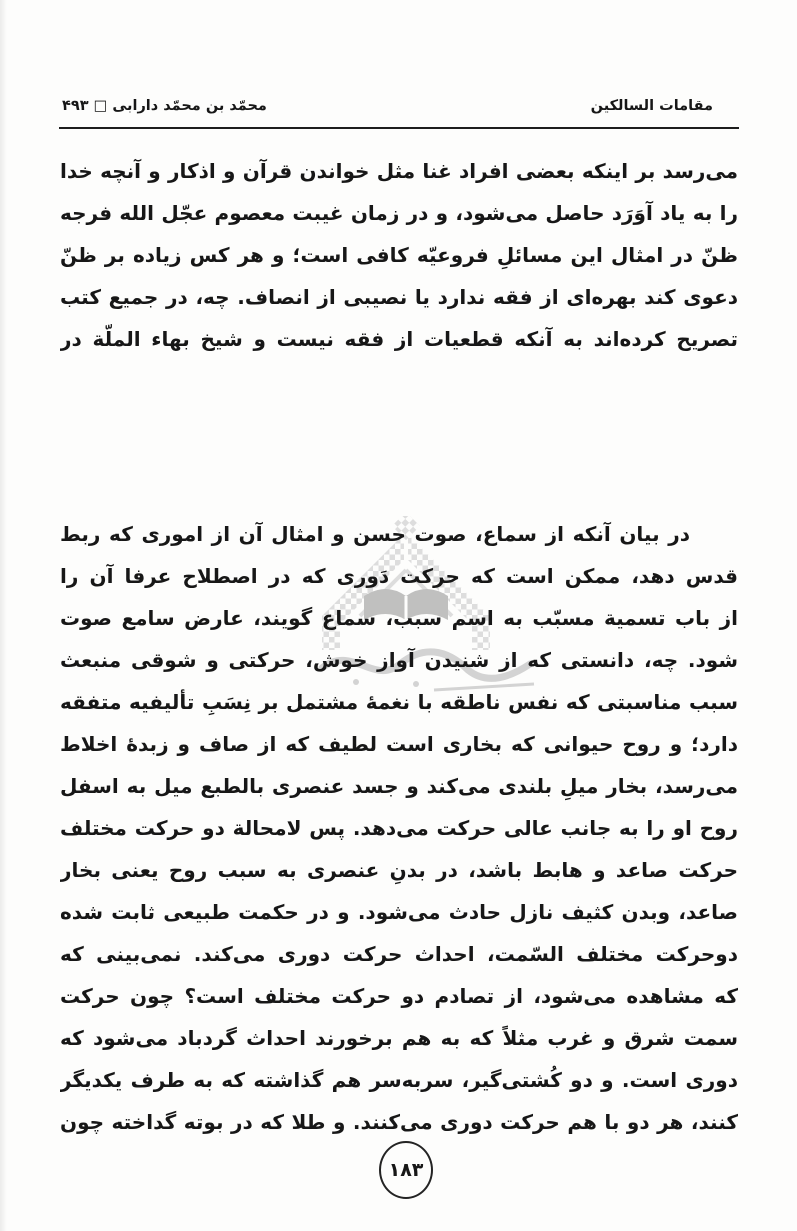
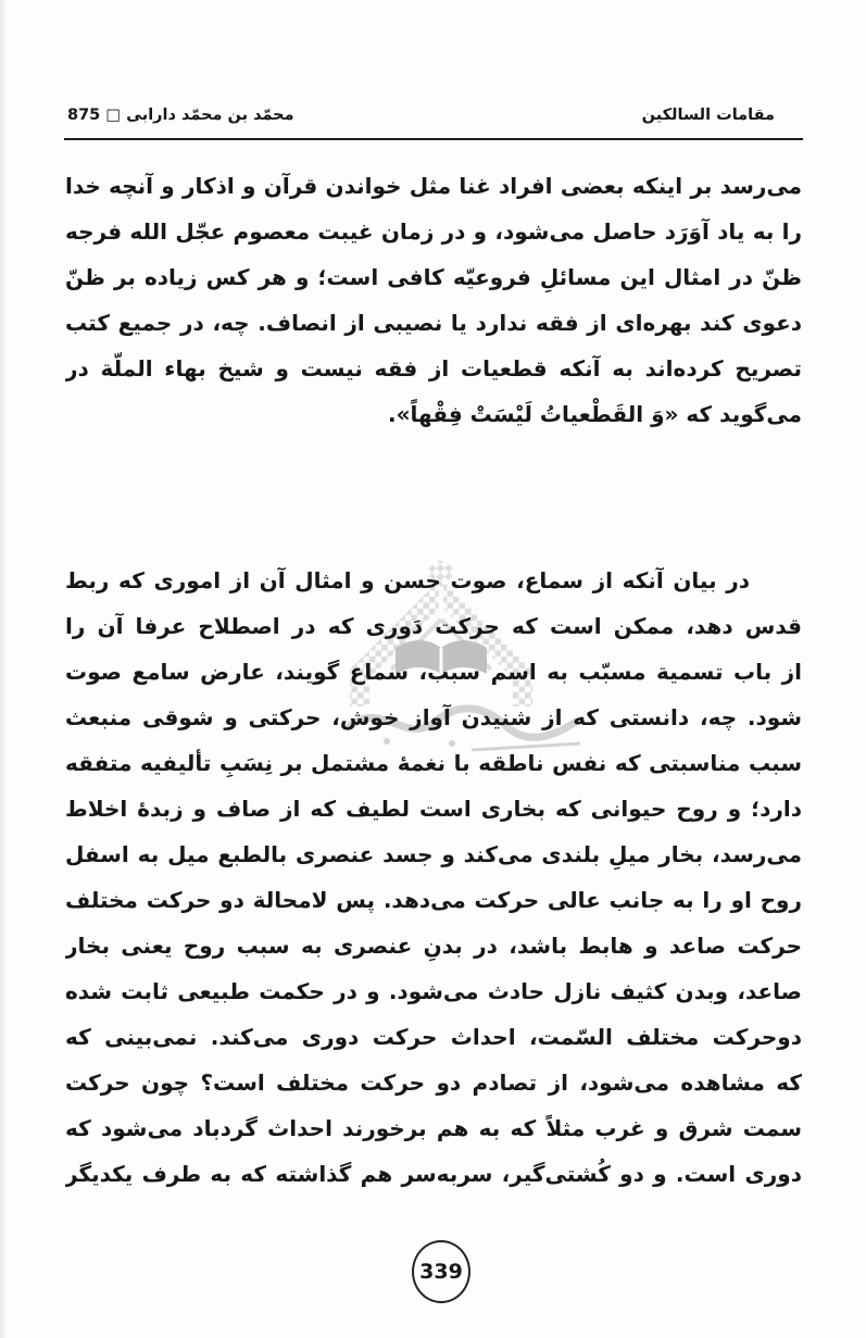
  مقامات السالكين
- محمّد بن محمّد دارابی □ ۴۹۳
+ محمّد بن محمّد دارابی □ 875
  میرسد بر اینکه بعضی افراد غنا مثل خواندن قرآن و اذکار و آنچه خدا
  را به یاد آوَرَد حاصل می‌شود، و در زمان غیبت معصوم عجّل الله فرجه
  ظنّ در امثال این مسائلِ فروعیّه کافی است؛ و هر کس زیاده بر ظنّ
  دعوی کند بهره‌ای از فقه ندارد یا نصیبی از انصاف. چه، در جمیع کتب
  تصریح کردهاند به آنکه قطعیات از فقه نیست و شیخ بهاء الملّة در
+ می‌گوید که «وَ القَطْعیاتُ لَیْسَتْ فِقْهاً».
  در بیان آنکه از سماع، صوت حسن و امثال آن از اموری که ربط
  قدس دهد، ممکن است که حرکت دَوری که در اصطلاح عرفا آن را
  از باب تسمیة مسبّب به اسم سبب، سماع گویند، عارض سامع صوت
  شود. چه، دانستی که از شنیدن آواز خوش، حرکتی و شوقی منبعث
  سبب مناسبتی که نفس ناطقه با نغمهٔ مشتمل بر نِسَبِ تألیفیه متفقه
  دارد؛ و روح حیوانی که بخاری است لطیف که از صاف و زبدهٔ اخلاط
  می‌رسد، بخار میلِ بلندی می‌کند و جسد عنصری بالطبع میل به اسفل
  روح او را به جانب عالی حرکت میدهد. پس لامحالة دو حرکت مختلف
  حرکت صاعد و هابط باشد، در بدنِ عنصری به سبب روح یعنی بخار
  صاعد، وبدن کثیف نازل حادث می‌شود. و در حکمت طبیعی ثابت شده
  دوحرکت مختلف السّمت، احداث حرکت دوری میکند. نمی‌بینی که
  که مشاهده می‌شود، از تصادم دو حرکت مختلف است؟ چون حرکت
  سمت شرق و غرب مثلاً که به هم برخورند احداث گردباد می‌شود که
  دوری است. و دو کُشتی‌گیر، سربه‌سر هم گذاشته که به طرف یکدیگر
- کنند، هر دو با هم حرکت دوری می‌کنند. و طلا که در بوته گداخته چون
- ۱۸۳
+ 339
